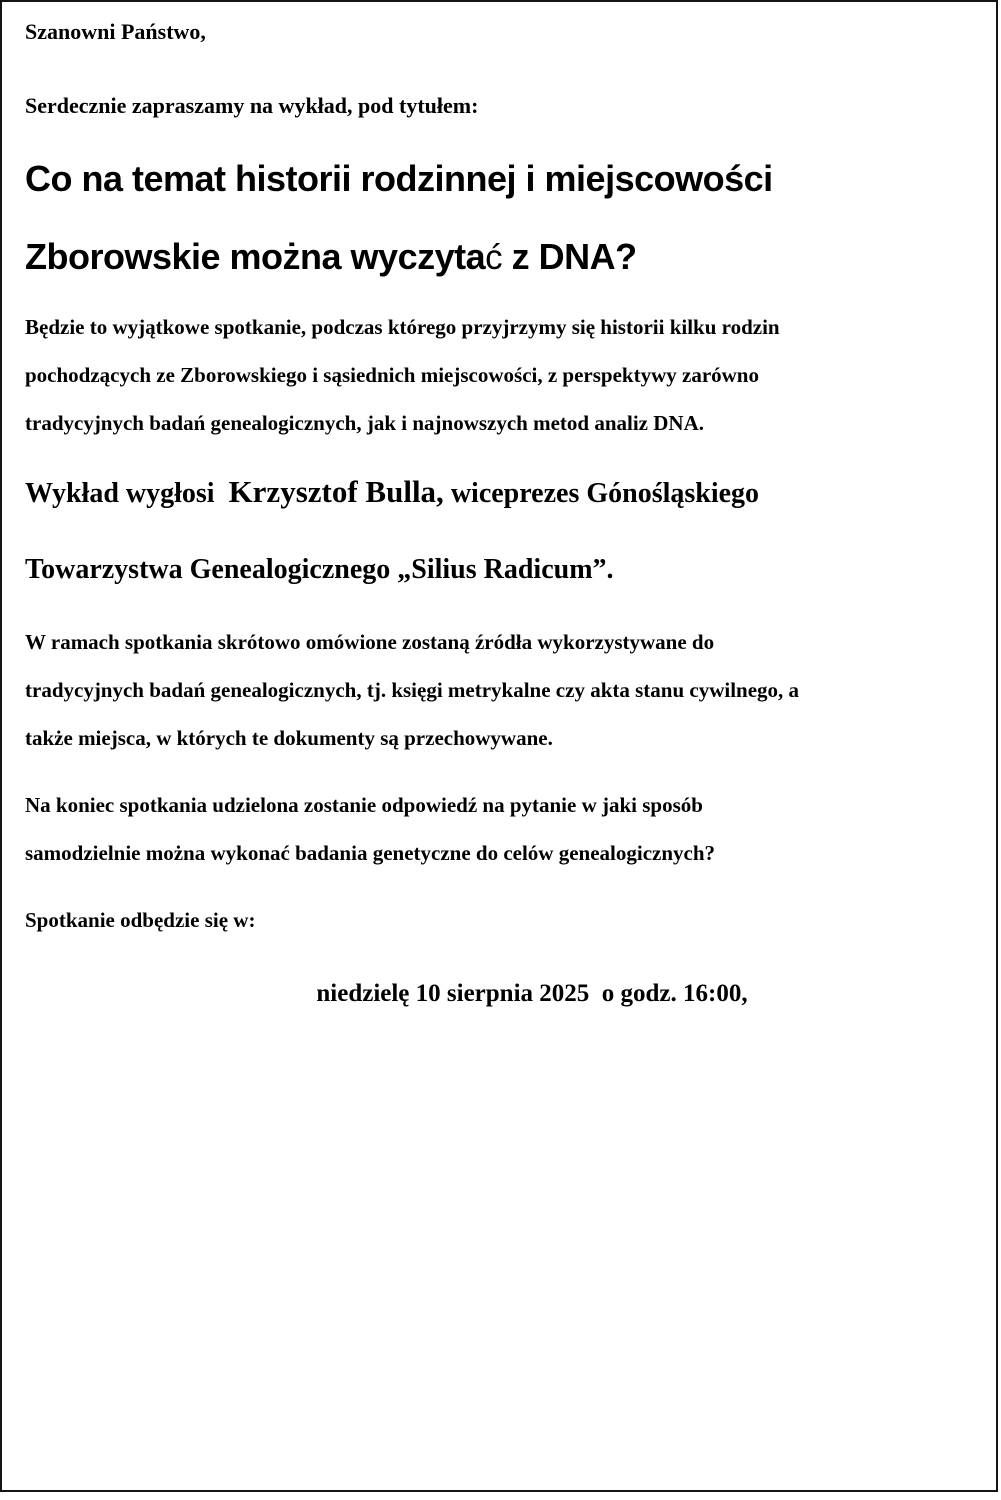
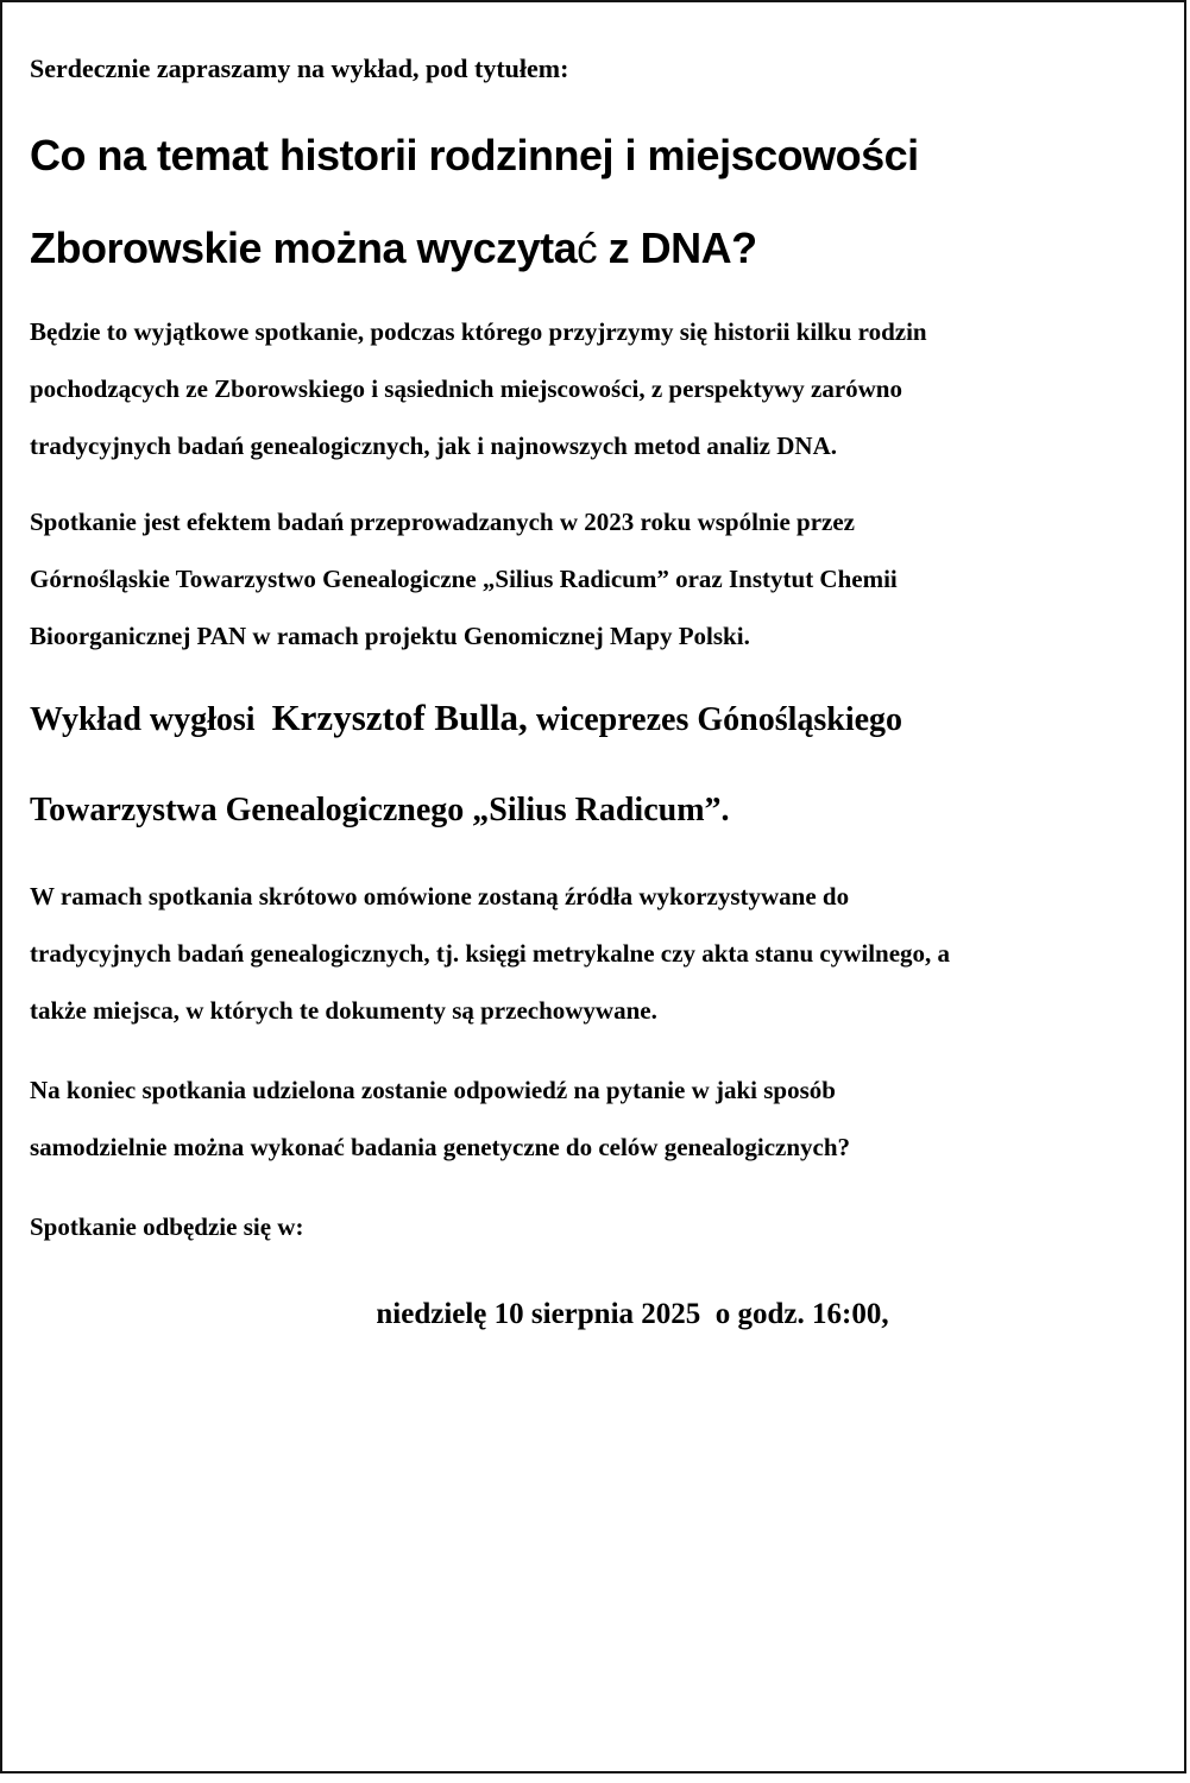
- Szanowni Państwo,
  Serdecznie zapraszamy na wykład, pod tytułem:
  Co na temat historii rodzinnej i miejscowości
  Zborowskie można wyczytać z DNA?
  Będzie to wyjątkowe spotkanie, podczas którego przyjrzymy się historii kilku rodzin
  pochodzących ze Zborowskiego i sąsiednich miejscowości, z perspektywy zarówno
  tradycyjnych badań genealogicznych, jak i najnowszych metod analiz DNA.
+ Spotkanie jest efektem badań przeprowadzanych w 2023 roku wspólnie przez
+ Górnośląskie Towarzystwo Genealogiczne „Silius Radicum” oraz Instytut Chemii
+ Bioorganicznej PAN w ramach projektu Genomicznej Mapy Polski.
  Wykład wygłosi Krzysztof Bulla, wiceprezes Gónośląskiego
  Towarzystwa Genealogicznego „Silius Radicum”.
  W ramach spotkania skrótowo omówione zostaną źródła wykorzystywane do
  tradycyjnych badań genealogicznych, tj. księgi metrykalne czy akta stanu cywilnego, a
  także miejsca, w których te dokumenty są przechowywane.
  Na koniec spotkania udzielona zostanie odpowiedź na pytanie w jaki sposób
  samodzielnie można wykonać badania genetyczne do celów genealogicznych?
  Spotkanie odbędzie się w:
  niedzielę 10 sierpnia 2025 o godz. 16:00,
